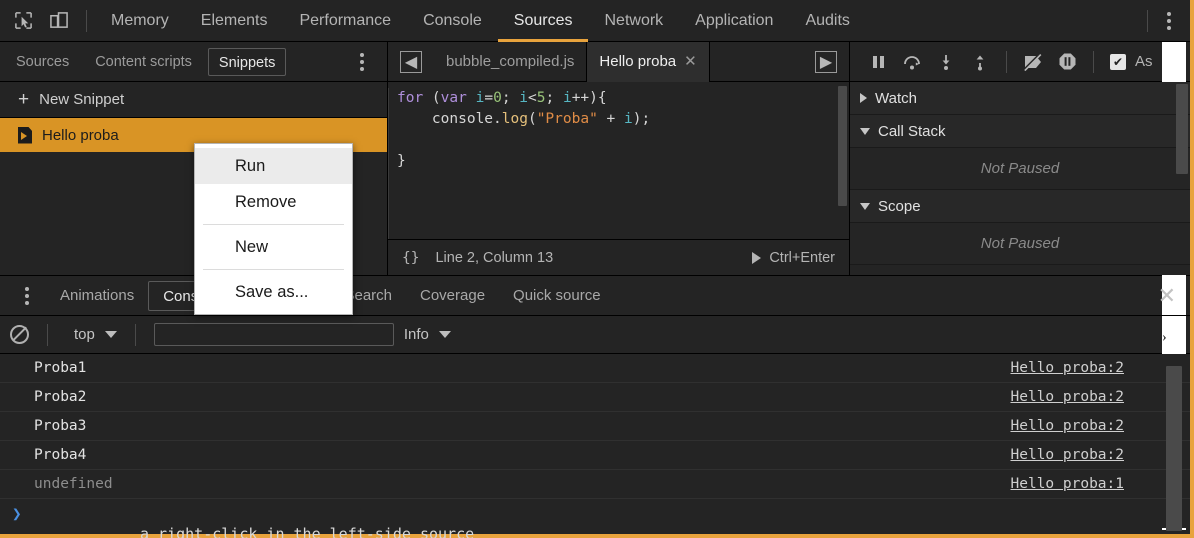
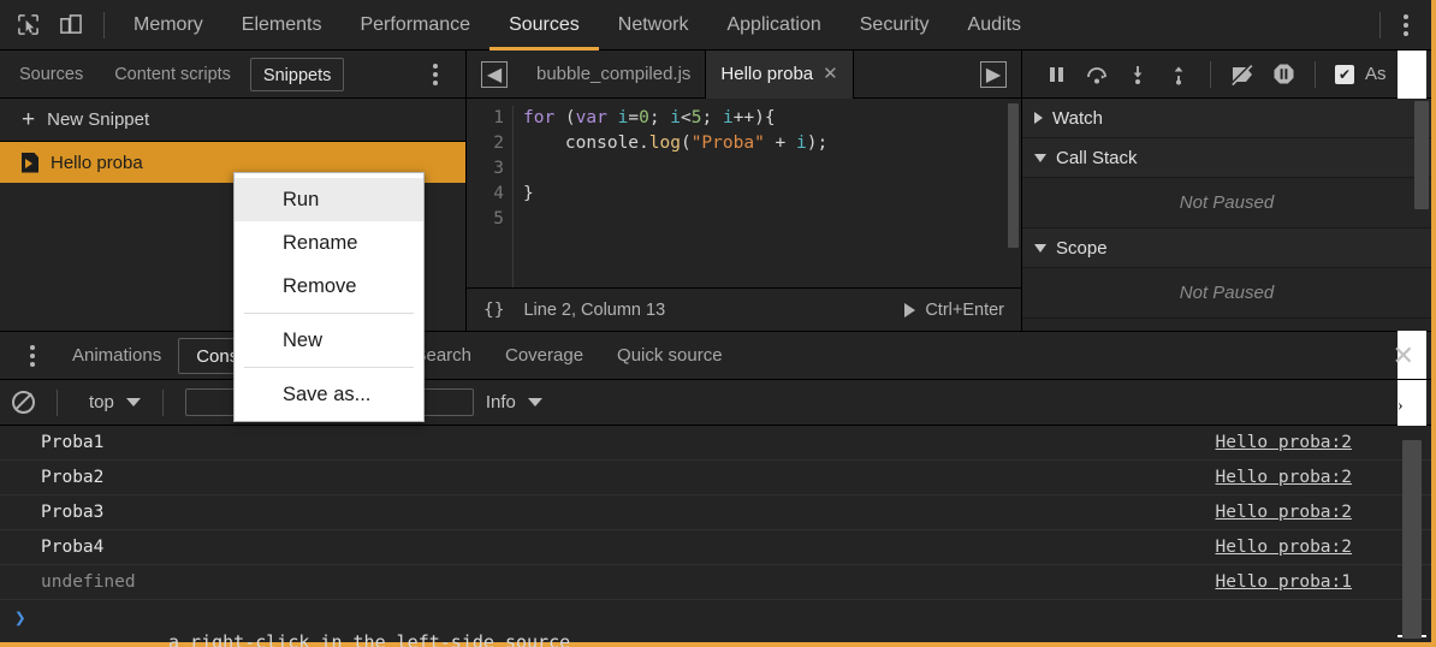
  ›
  Memory
  Elements
  Performance
- Console
  Sources
  Network
  Application
+ Security
  Audits
  Sources
  Content scripts
  Snippets
  ◀
  bubble_compiled.js
  Hello proba
  ✕
  ▶
  ✔
  As
  +
  New Snippet
  Hello proba
+ 1
+ 2
+ 3
+ 4
+ 5
  for (var i=0; i<5; i++){
  console.log("Proba" + i);
  }
  {}
  Line 2, Column 13
  Ctrl+Enter
  Watch
  Call Stack
  Not Paused
  Scope
  Not Paused
  Animations
  earch
  Coverage
  Quick source
  ✕
  top
  Info
  Proba1
  Hello proba:2
  Proba2
  Hello proba:2
  Proba3
  Hello proba:2
  Proba4
  Hello proba:2
  undefined
  Hello proba:1
  ❯
  a right-click in the left-side source
  Run
+ Rename
  Remove
  New
  Save as...
